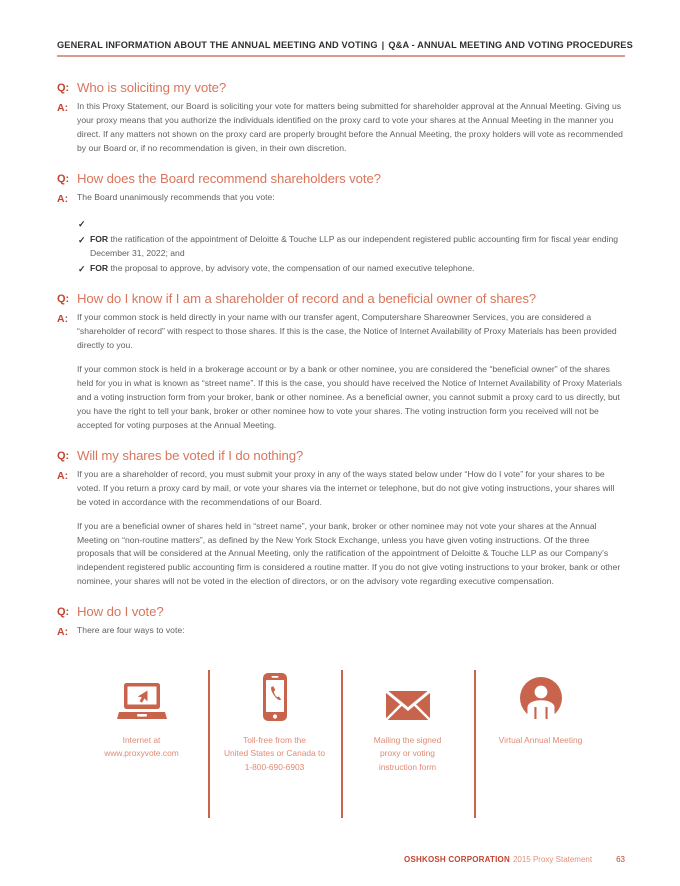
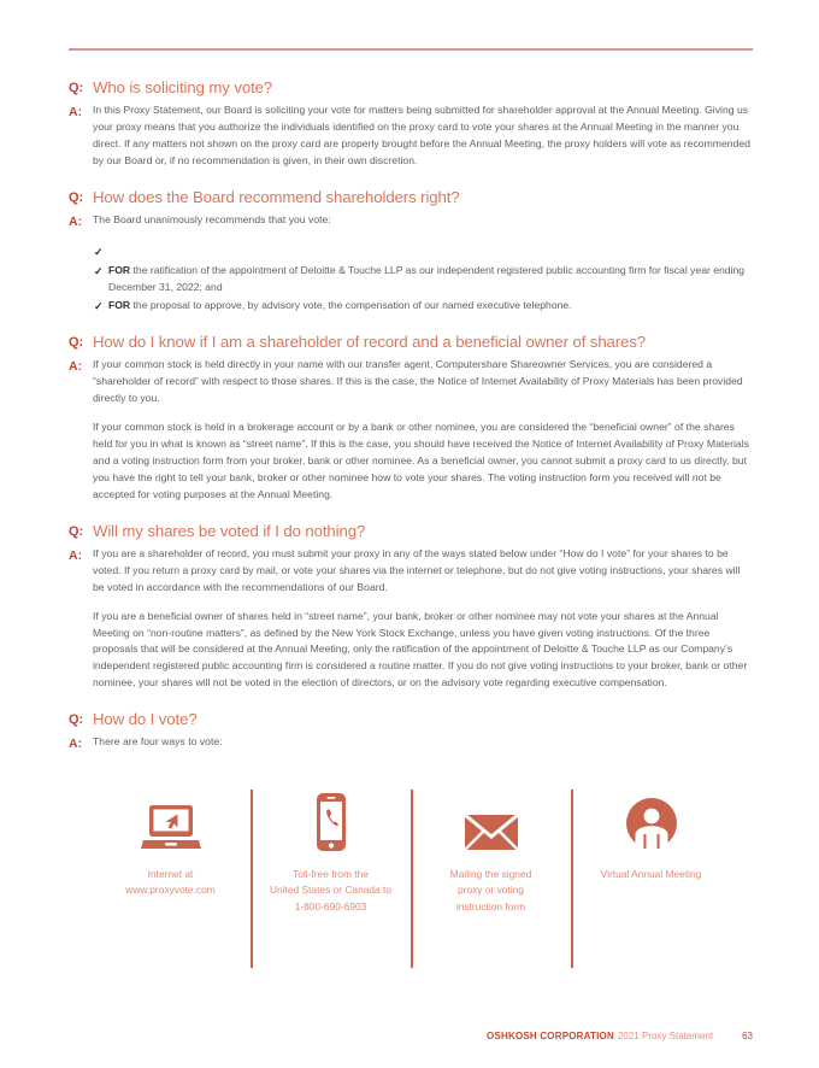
- GENERAL INFORMATION ABOUT THE ANNUAL MEETING AND VOTING | Q&A - ANNUAL MEETING AND VOTING PROCEDURES
  Q:
  Who is soliciting my vote?
  A:
  In this Proxy Statement, our Board is soliciting your vote for matters being submitted for shareholder approval at the Annual Meeting. Giving us your proxy means that you authorize the individuals identified on the proxy card to vote your shares at the Annual Meeting in the manner you direct. If any matters not shown on the proxy card are properly brought before the Annual Meeting, the proxy holders will vote as recommended by our Board or, if no recommendation is given, in their own discretion.
  Q:
- How does the Board recommend shareholders vote?
+ How does the Board recommend shareholders right?
  A:
  The Board unanimously recommends that you vote:
  ✓
  ✓
  FOR the ratification of the appointment of Deloitte & Touche LLP as our independent registered public accounting firm for fiscal year ending December 31, 2022; and
  ✓
  FOR the proposal to approve, by advisory vote, the compensation of our named executive telephone.
  Q:
  How do I know if I am a shareholder of record and a beneficial owner of shares?
  A:
  If your common stock is held directly in your name with our transfer agent, Computershare Shareowner Services, you are considered a “shareholder of record” with respect to those shares. If this is the case, the Notice of Internet Availability of Proxy Materials has been provided directly to you.
  If your common stock is held in a brokerage account or by a bank or other nominee, you are considered the “beneficial owner” of the shares held for you in what is known as “street name”. If this is the case, you should have received the Notice of Internet Availability of Proxy Materials and a voting instruction form from your broker, bank or other nominee. As a beneficial owner, you cannot submit a proxy card to us directly, but you have the right to tell your bank, broker or other nominee how to vote your shares. The voting instruction form you received will not be accepted for voting purposes at the Annual Meeting.
  Q:
  Will my shares be voted if I do nothing?
  A:
  If you are a shareholder of record, you must submit your proxy in any of the ways stated below under “How do I vote” for your shares to be voted. If you return a proxy card by mail, or vote your shares via the internet or telephone, but do not give voting instructions, your shares will be voted in accordance with the recommendations of our Board.
  If you are a beneficial owner of shares held in “street name”, your bank, broker or other nominee may not vote your shares at the Annual Meeting on “non-routine matters”, as defined by the New York Stock Exchange, unless you have given voting instructions. Of the three proposals that will be considered at the Annual Meeting, only the ratification of the appointment of Deloitte & Touche LLP as our Company’s independent registered public accounting firm is considered a routine matter. If you do not give voting instructions to your broker, bank or other nominee, your shares will not be voted in the election of directors, or on the advisory vote regarding executive compensation.
  Q:
  How do I vote?
  A:
  There are four ways to vote:
  Internet at
  www.proxyvote.com
  Toll-free from the
  United States or Canada to
  1-800-690-6903
  Mailing the signed
  proxy or voting
  instruction form
  Virtual Annual Meeting
  OSHKOSH CORPORATION
- 2015 Proxy Statement
+ 2021 Proxy Statement
  63
